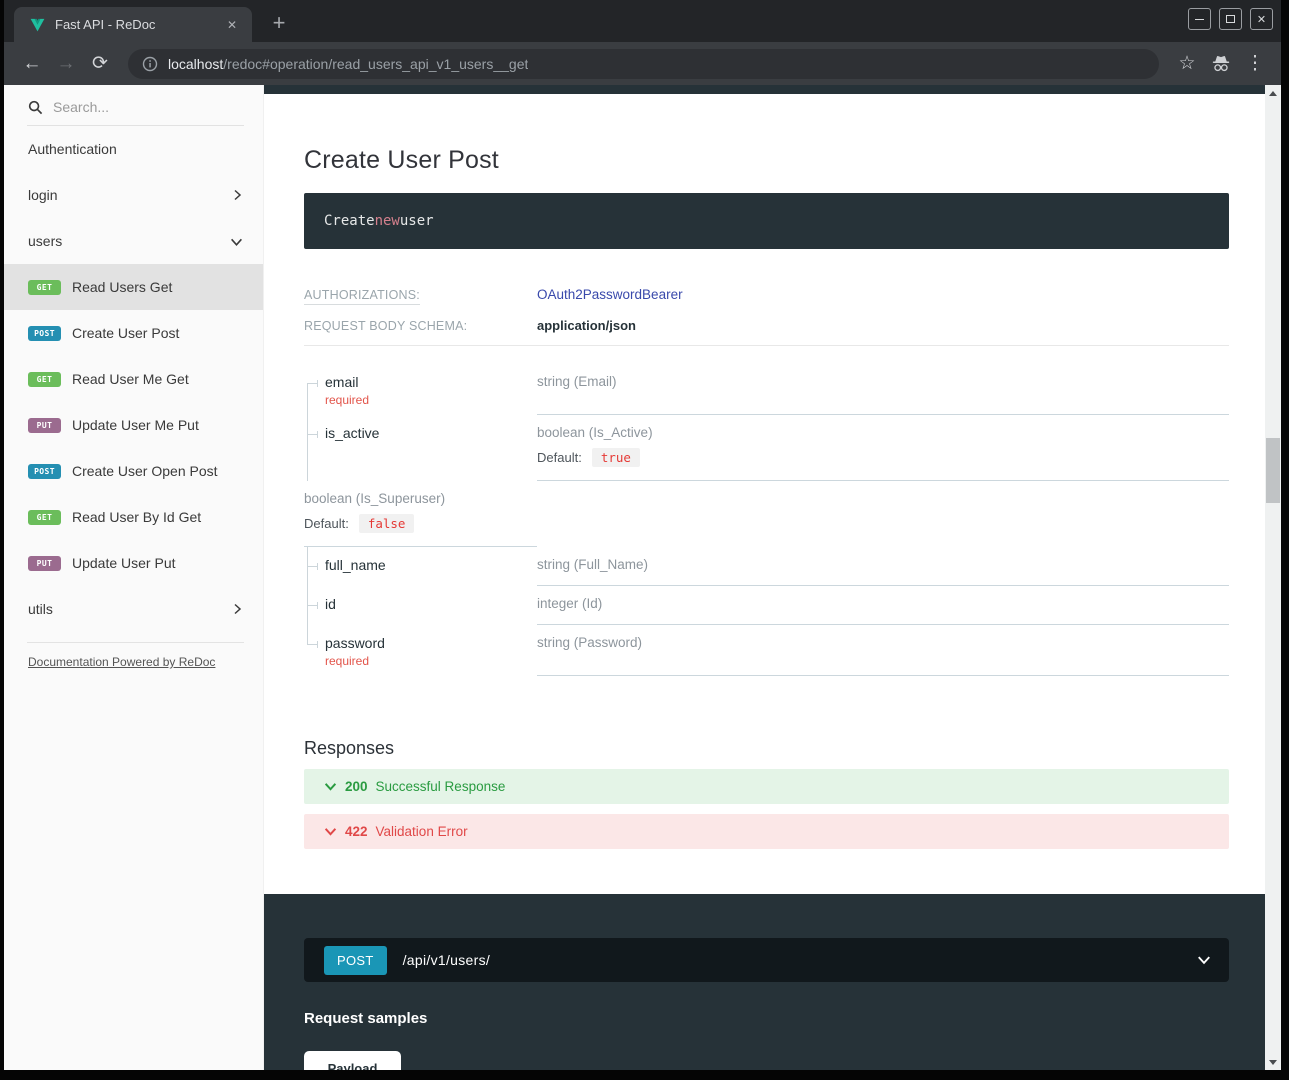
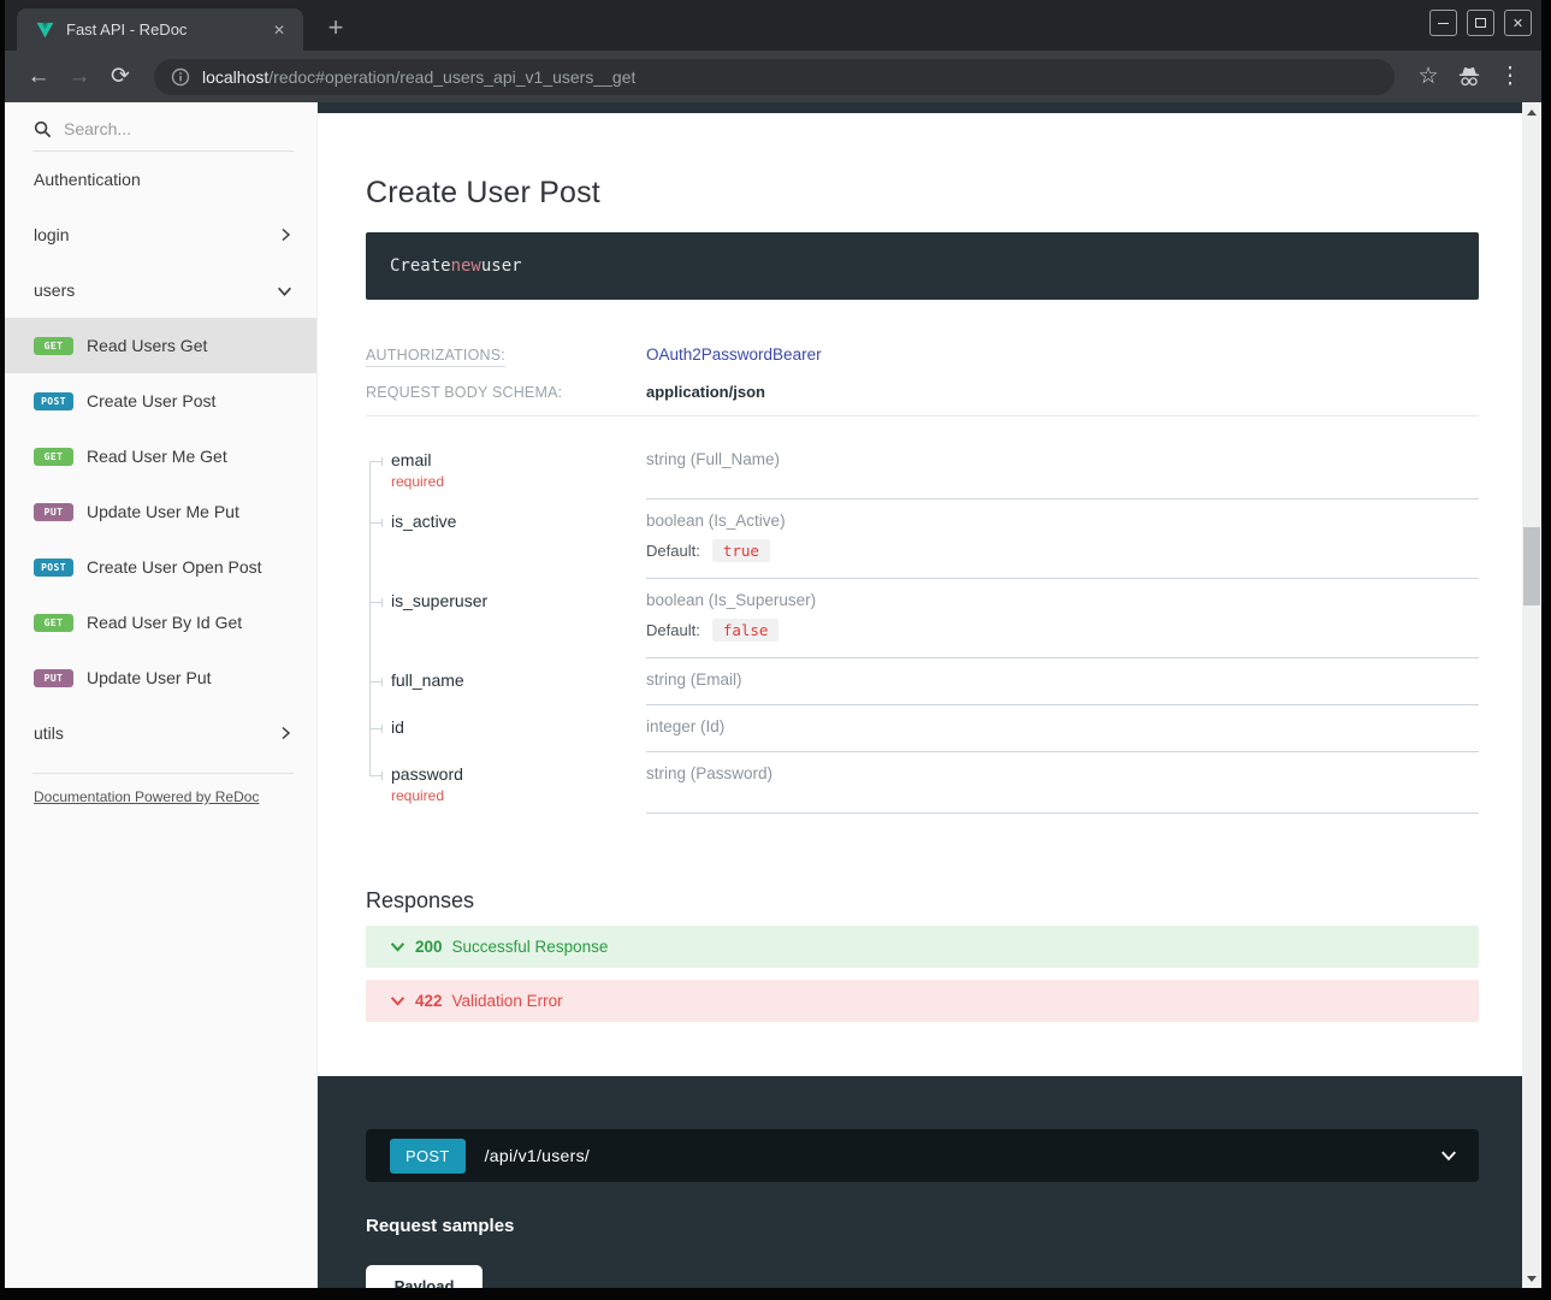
  Fast API - ReDoc
  ✕
  +
  ✕
  ←
  →
  ⟳
  localhost/redoc#operation/read_users_api_v1_users__get
  ☆
  ⋮
  Search...
  Authentication
  login
  users
  GET
  Read Users Get
  POST
  Create User Post
  GET
  Read User Me Get
  PUT
  Update User Me Put
  POST
  Create User Open Post
  GET
  Read User By Id Get
  PUT
  Update User Put
  utils
  Documentation Powered by ReDoc
  Create User Post
  Create
  new
  user
  AUTHORIZATIONS:
  OAuth2PasswordBearer
  REQUEST BODY SCHEMA:
  application/json
  email
  required
- string (Email)
+ string (Full_Name)
  is_active
  boolean (Is_Active)
  Default:
  true
+ is_superuser
  boolean (Is_Superuser)
  Default:
  false
  full_name
- string (Full_Name)
+ string (Email)
  id
  integer (Id)
  password
  required
  string (Password)
  Responses
  200
  Successful Response
  422
  Validation Error
  POST
  /api/v1/users/
  Request samples
  Payload
